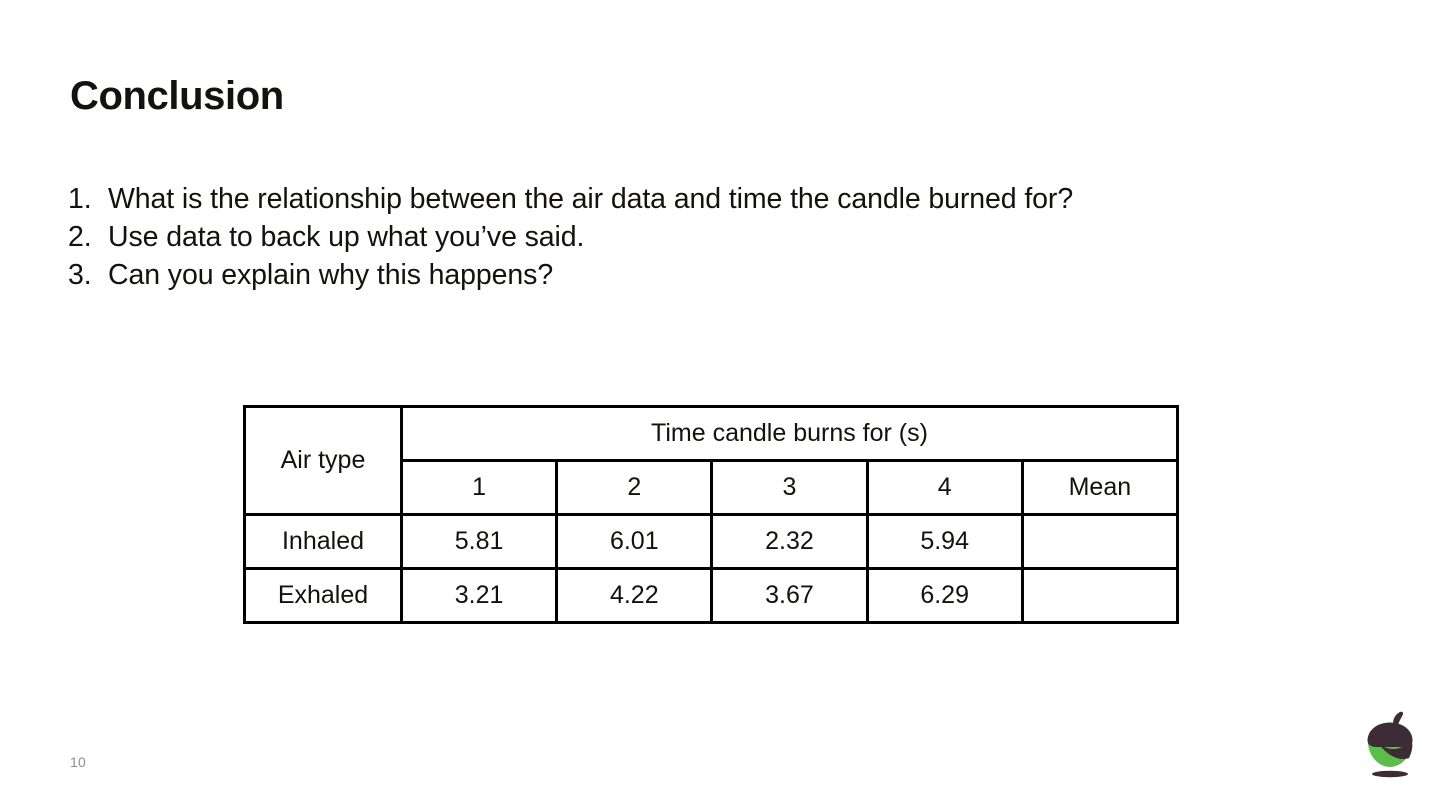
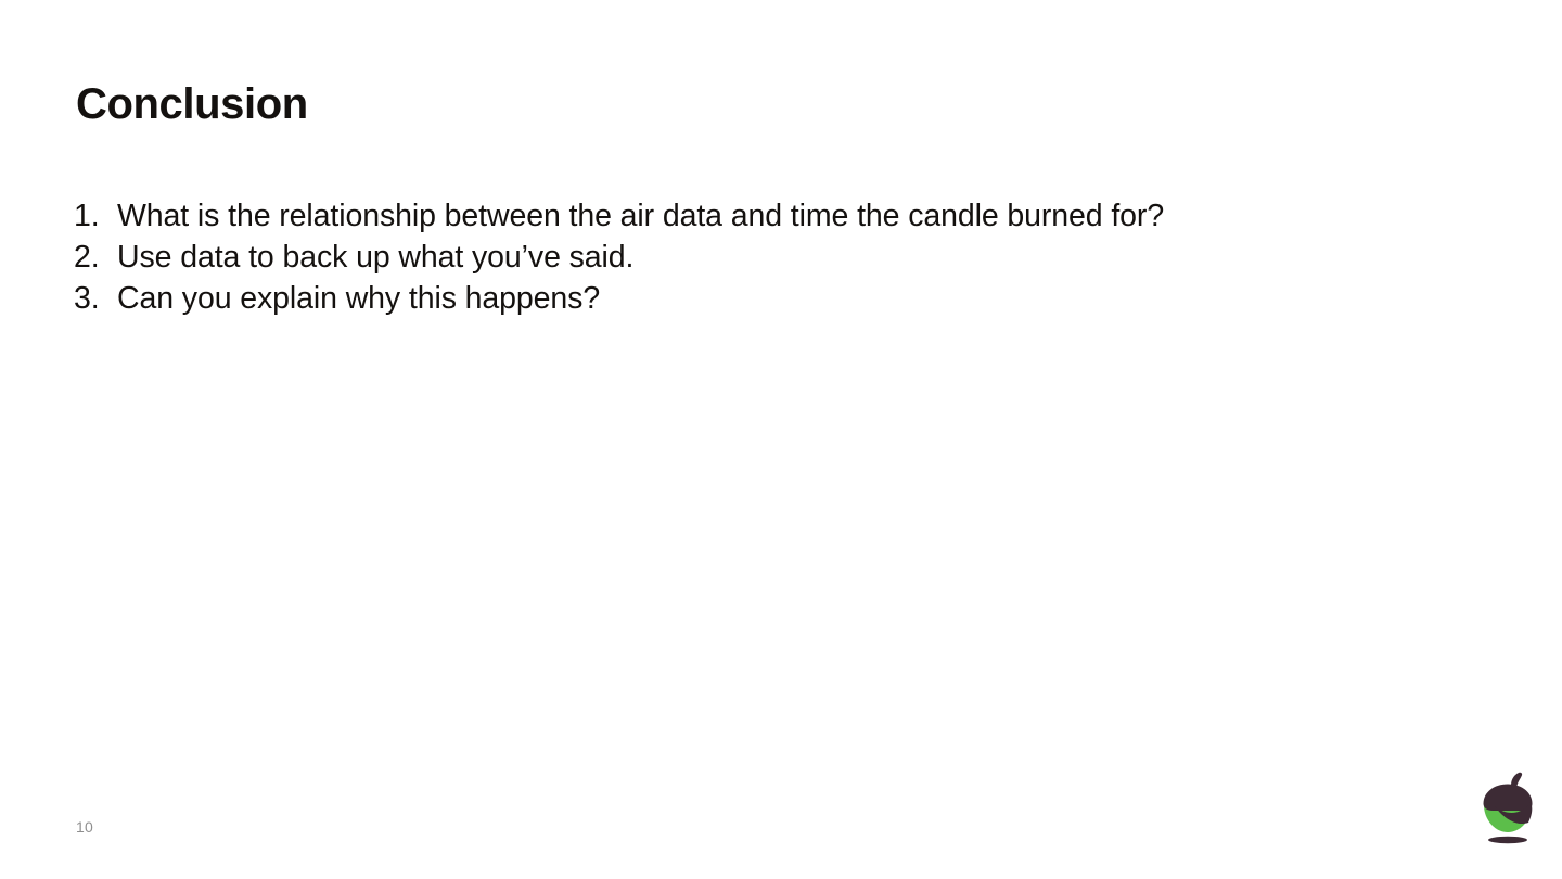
  Conclusion
  1.
  What is the relationship between the air data and time the candle burned for?
  2.
  Use data to back up what you’ve said.
  3.
  Can you explain why this happens?
- Air type	Time candle burns for (s)
- 1	2	3	4	Mean
- Inhaled	5.81	6.01	2.32	5.94
- Exhaled	3.21	4.22	3.67	6.29
  10
